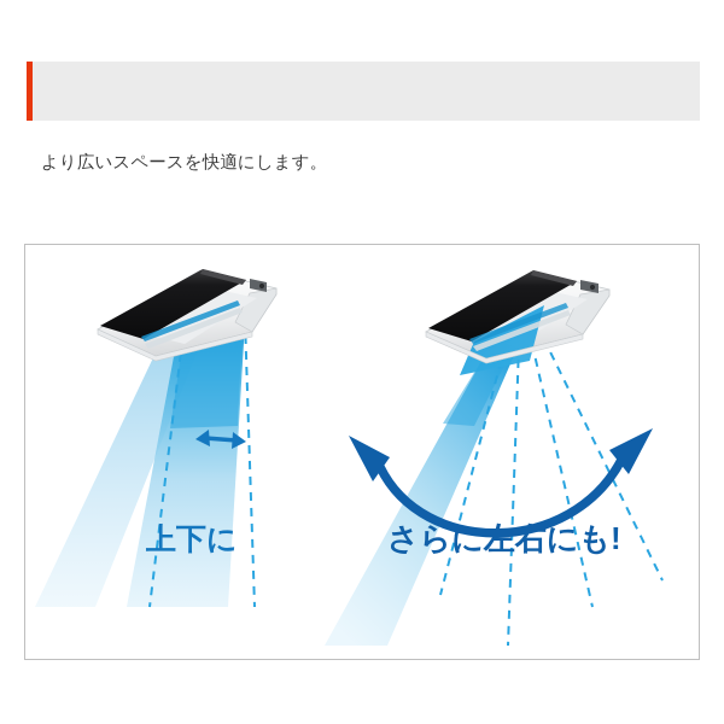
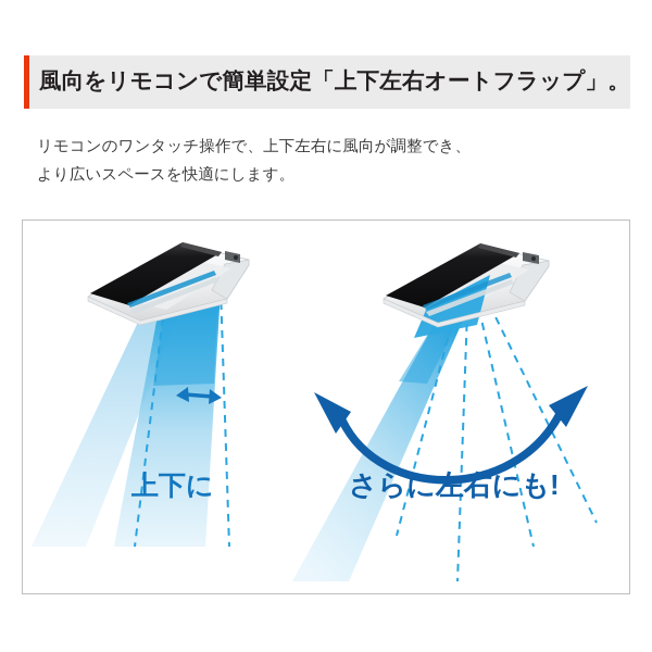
+ 風向をリモコンで簡単設定「上下左右オートフラップ」。
+ リモコンのワンタッチ操作で、上下左右に風向が調整でき、
  より広いスペースを快適にします。
  上下に
  さらに左右にも!
